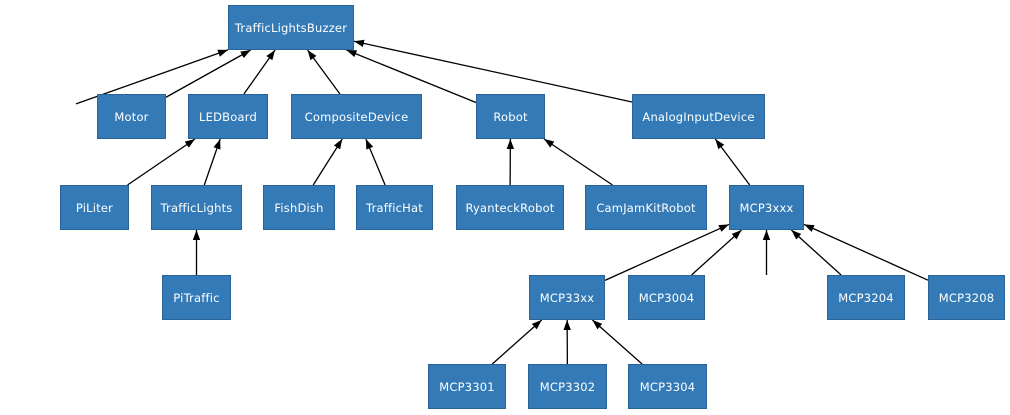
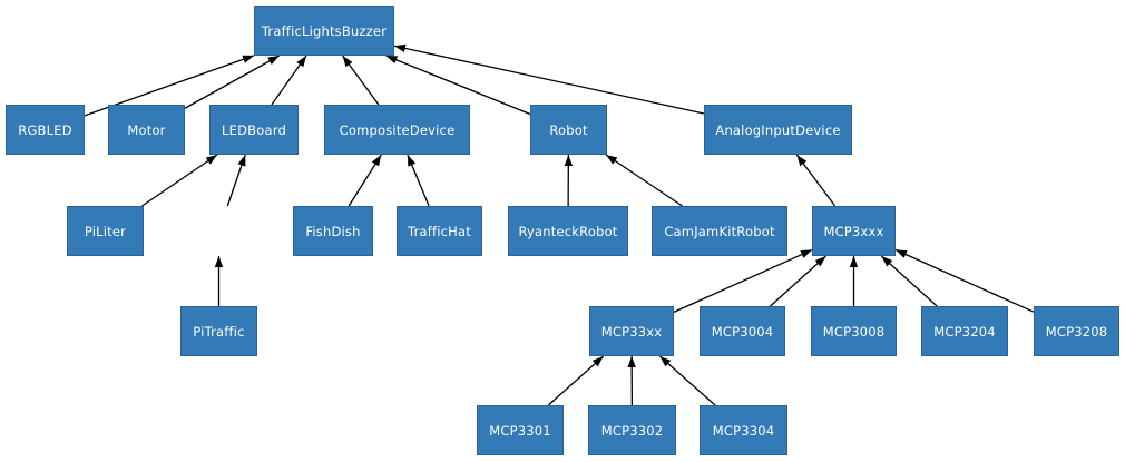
  TrafficLightsBuzzer
+ RGBLED
  Motor
  LEDBoard
  CompositeDevice
  Robot
  AnalogInputDevice
  PiLiter
- TrafficLights
  FishDish
  TrafficHat
  RyanteckRobot
  CamJamKitRobot
  MCP3xxx
  PiTraffic
  MCP33xx
  MCP3004
+ MCP3008
  MCP3204
  MCP3208
  MCP3301
  MCP3302
  MCP3304
